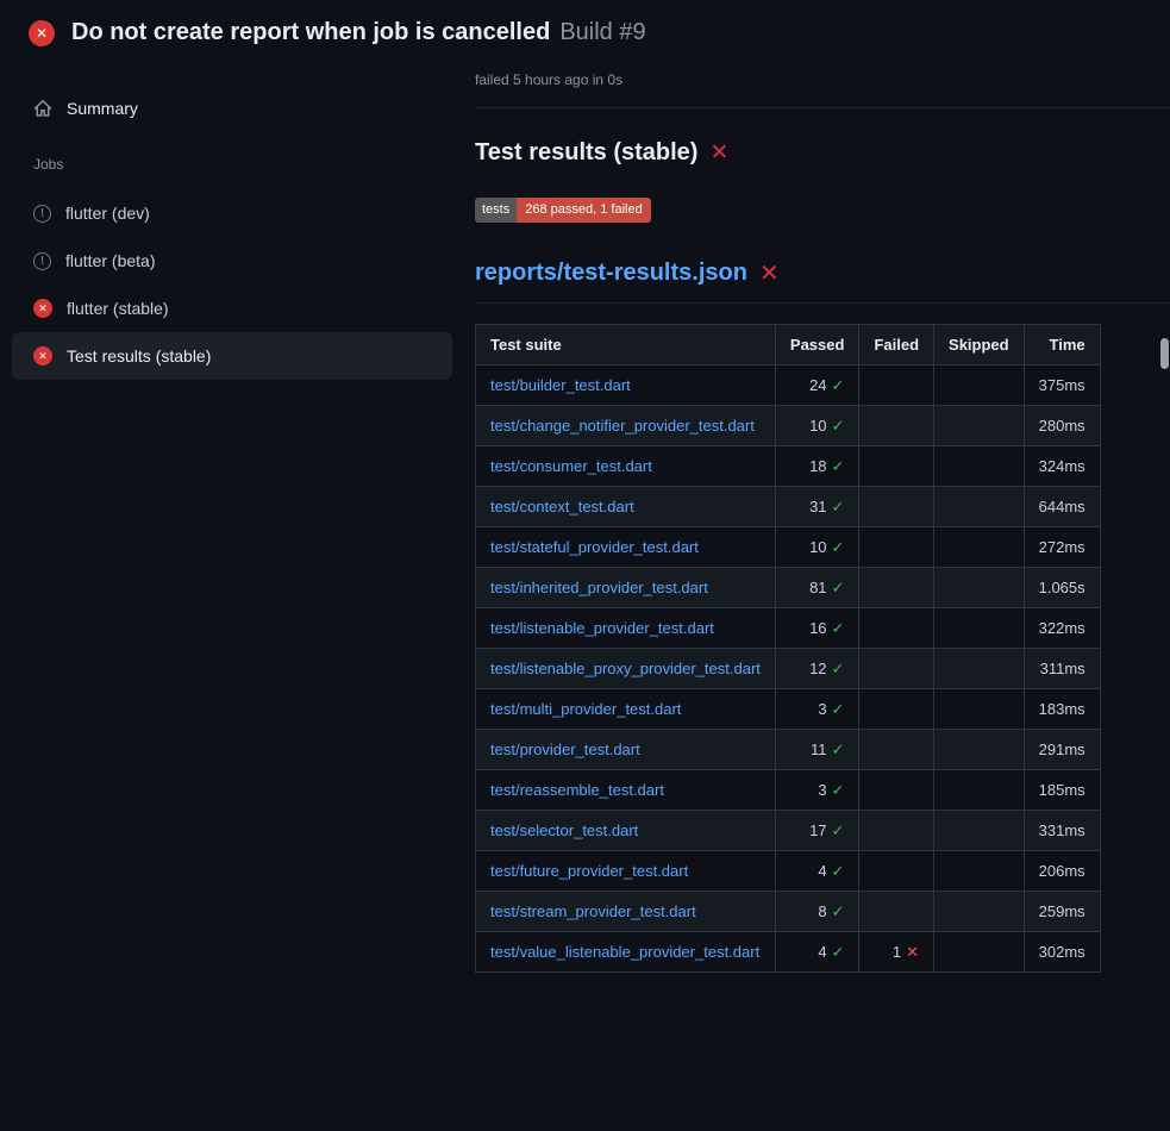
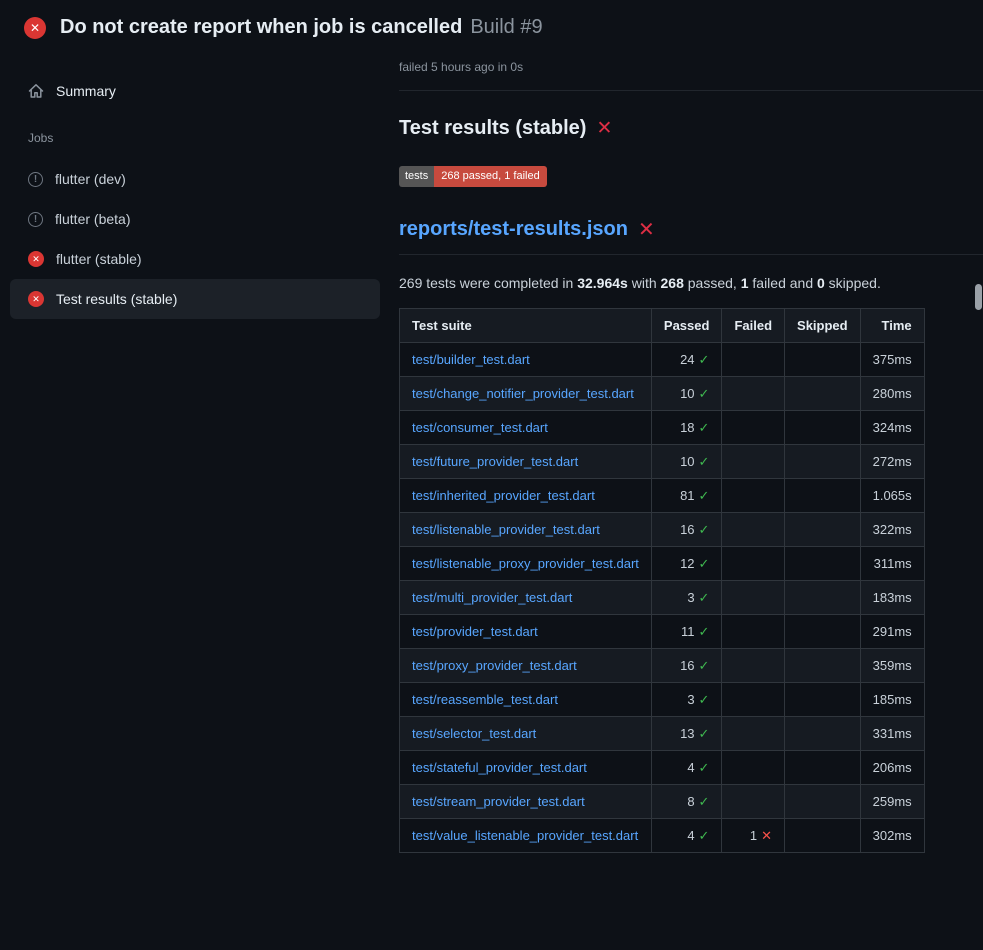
  ✕
  Do not create report when job is cancelled
  Build #9
  Summary
  Jobs
  !
  flutter (dev)
  !
  flutter (beta)
  ✕
  flutter (stable)
  ✕
  Test results (stable)
  failed 5 hours ago in 0s
  Test results (stable)
  ✕
  tests
  268 passed, 1 failed
  reports/test-results.json
  ✕
+ 269 tests were completed in 32.964s with 268 passed, 1 failed and 0 skipped.
  Test suite	Passed	Failed	Skipped	Time
  test/builder_test.dart	24 ✓			375ms
  test/change_notifier_provider_test.dart	10 ✓			280ms
  test/consumer_test.dart	18 ✓			324ms
- test/context_test.dart	31 ✓			644ms
- test/stateful_provider_test.dart	10 ✓			272ms
+ test/future_provider_test.dart	10 ✓			272ms
  test/inherited_provider_test.dart	81 ✓			1.065s
  test/listenable_provider_test.dart	16 ✓			322ms
  test/listenable_proxy_provider_test.dart	12 ✓			311ms
  test/multi_provider_test.dart	3 ✓			183ms
  test/provider_test.dart	11 ✓			291ms
+ test/proxy_provider_test.dart	16 ✓			359ms
  test/reassemble_test.dart	3 ✓			185ms
- test/selector_test.dart	17 ✓			331ms
+ test/selector_test.dart	13 ✓			331ms
- test/future_provider_test.dart	4 ✓			206ms
+ test/stateful_provider_test.dart	4 ✓			206ms
  test/stream_provider_test.dart	8 ✓			259ms
  test/value_listenable_provider_test.dart	4 ✓	1 ✕		302ms
